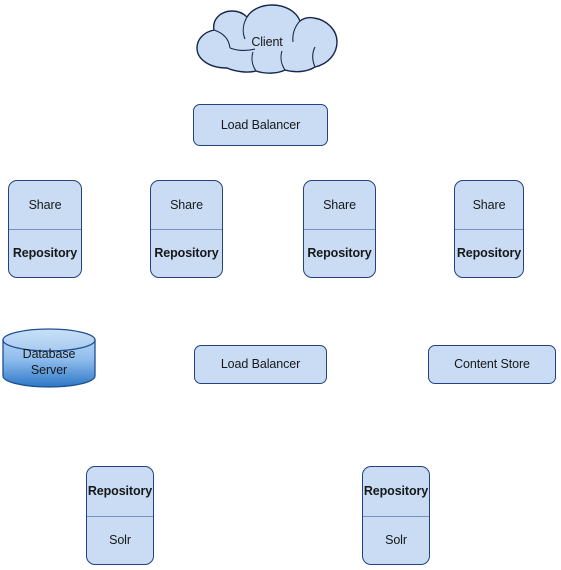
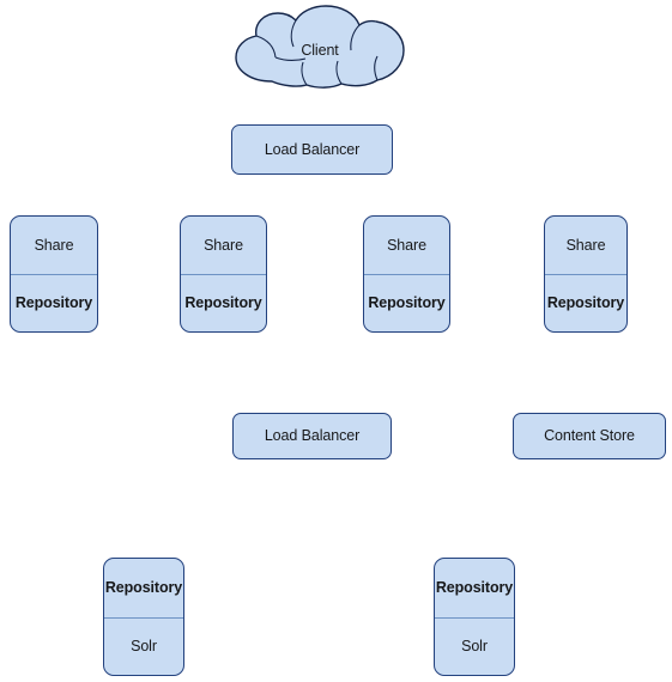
  Client
  Load Balancer
  Share
  Repository
  Share
  Repository
  Share
  Repository
  Share
  Repository
- Database
- Server
  Load Balancer
  Content Store
  Repository
  Solr
  Repository
  Solr
